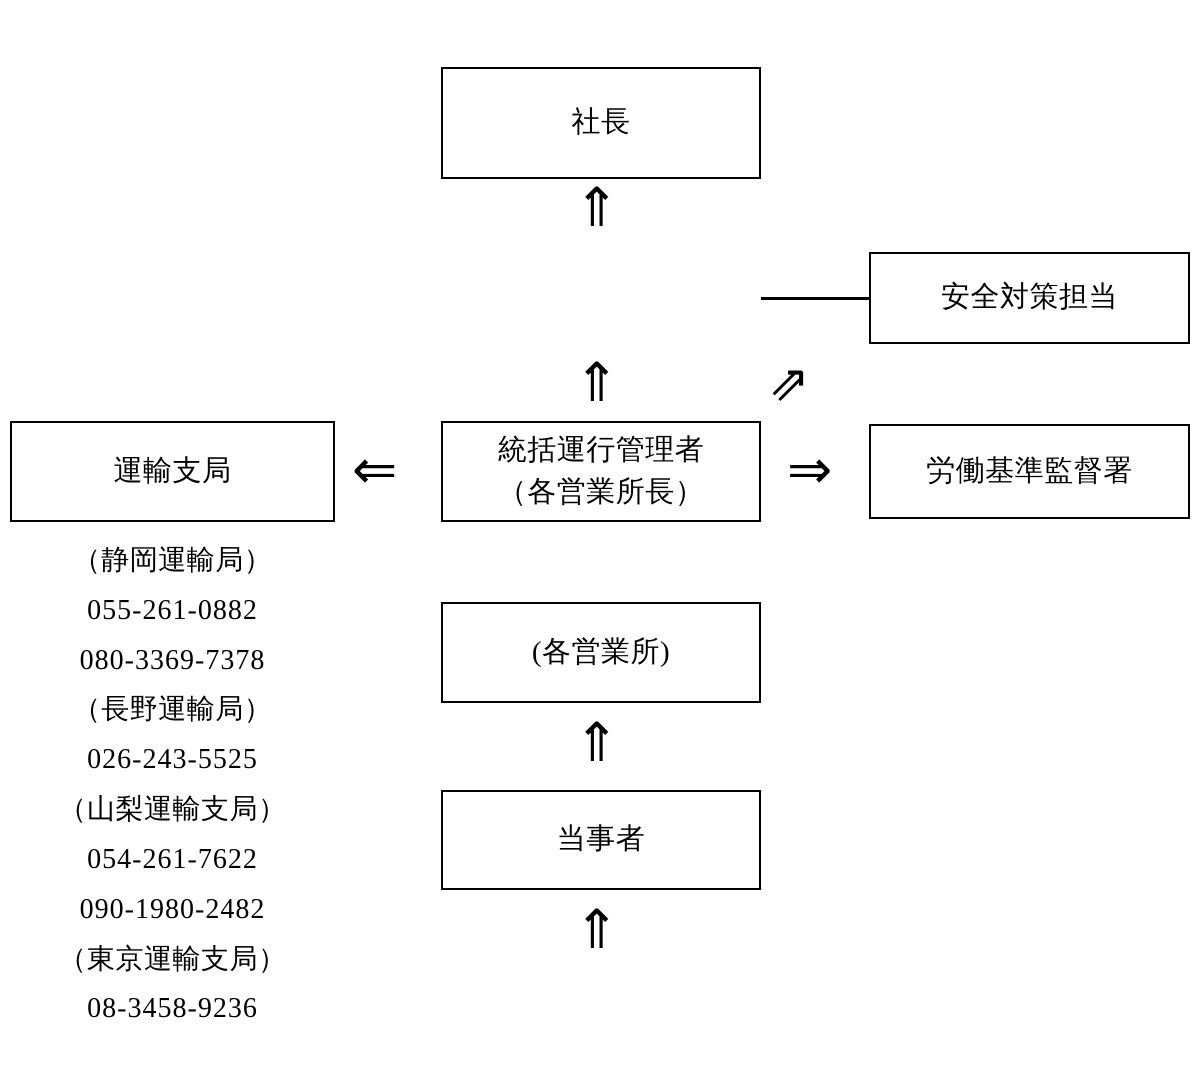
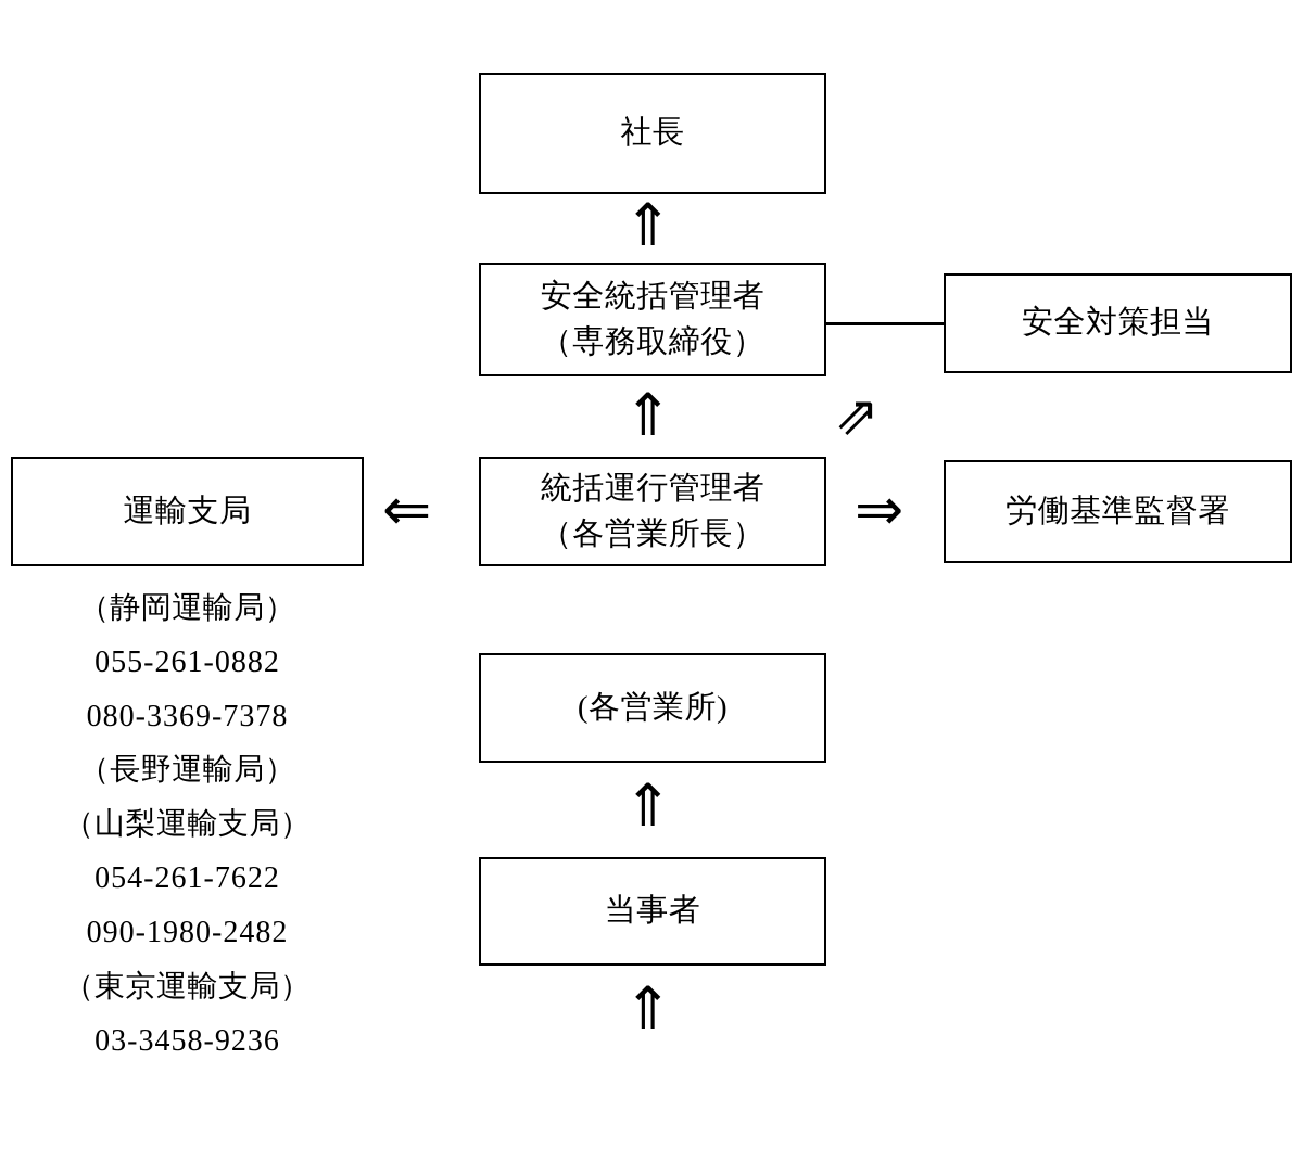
  社長
+ 安全統括管理者
+ （専務取締役）
  安全対策担当
  運輸支局
  統括運行管理者
  （各営業所長）
  労働基準監督署
  (各営業所)
  当事者
  ⇑
  ⇑
  ⇗
  ⇐
  ⇒
  ⇑
  ⇑
  （静岡運輸局）
  055-261-0882
  080-3369-7378
  （長野運輸局）
- 026-243-5525
  （山梨運輸支局）
  054-261-7622
  090-1980-2482
  （東京運輸支局）
- 08-3458-9236
+ 03-3458-9236
